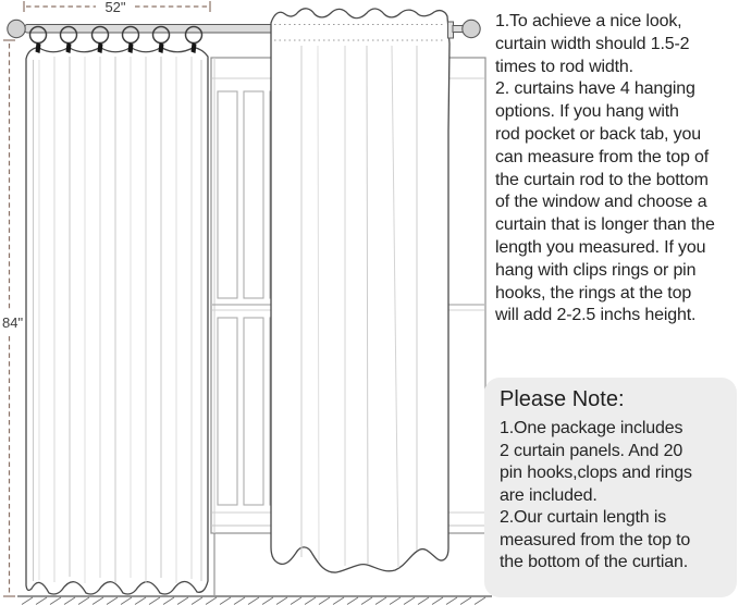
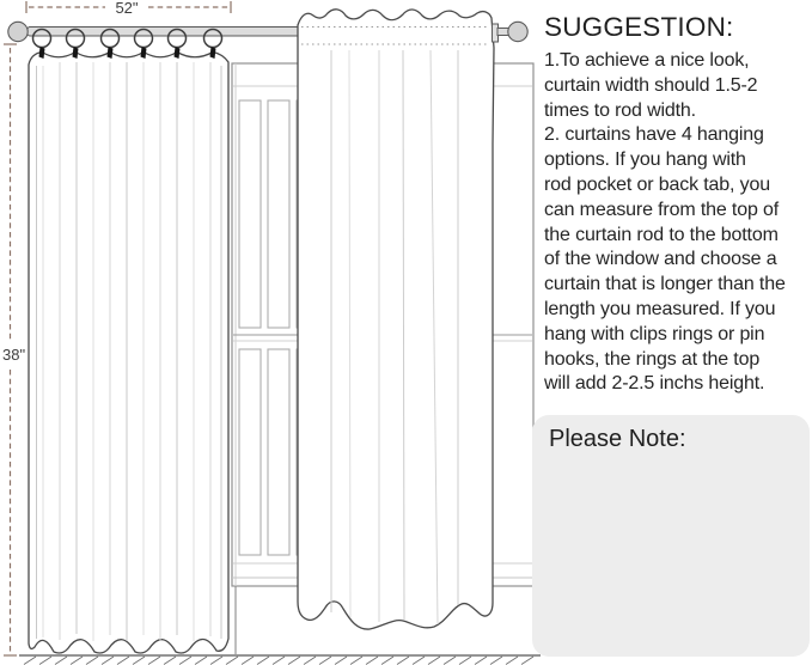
  52"
- 84"
+ 38"
+ SUGGESTION:
  1.To achieve a nice look,
  curtain width should 1.5-2
  times to rod width.
  2. curtains have 4 hanging
  options. If you hang with
  rod pocket or back tab, you
  can measure from the top of
  the curtain rod to the bottom
  of the window and choose a
  curtain that is longer than the
  length you measured. If you
  hang with clips rings or pin
  hooks, the rings at the top
  will add 2-2.5 inchs height.
  Please Note:
- 1.One package includes
- 2 curtain panels. And 20
- pin hooks,clops and rings
- are included.
- 2.Our curtain length is
- measured from the top to
- the bottom of the curtian.
